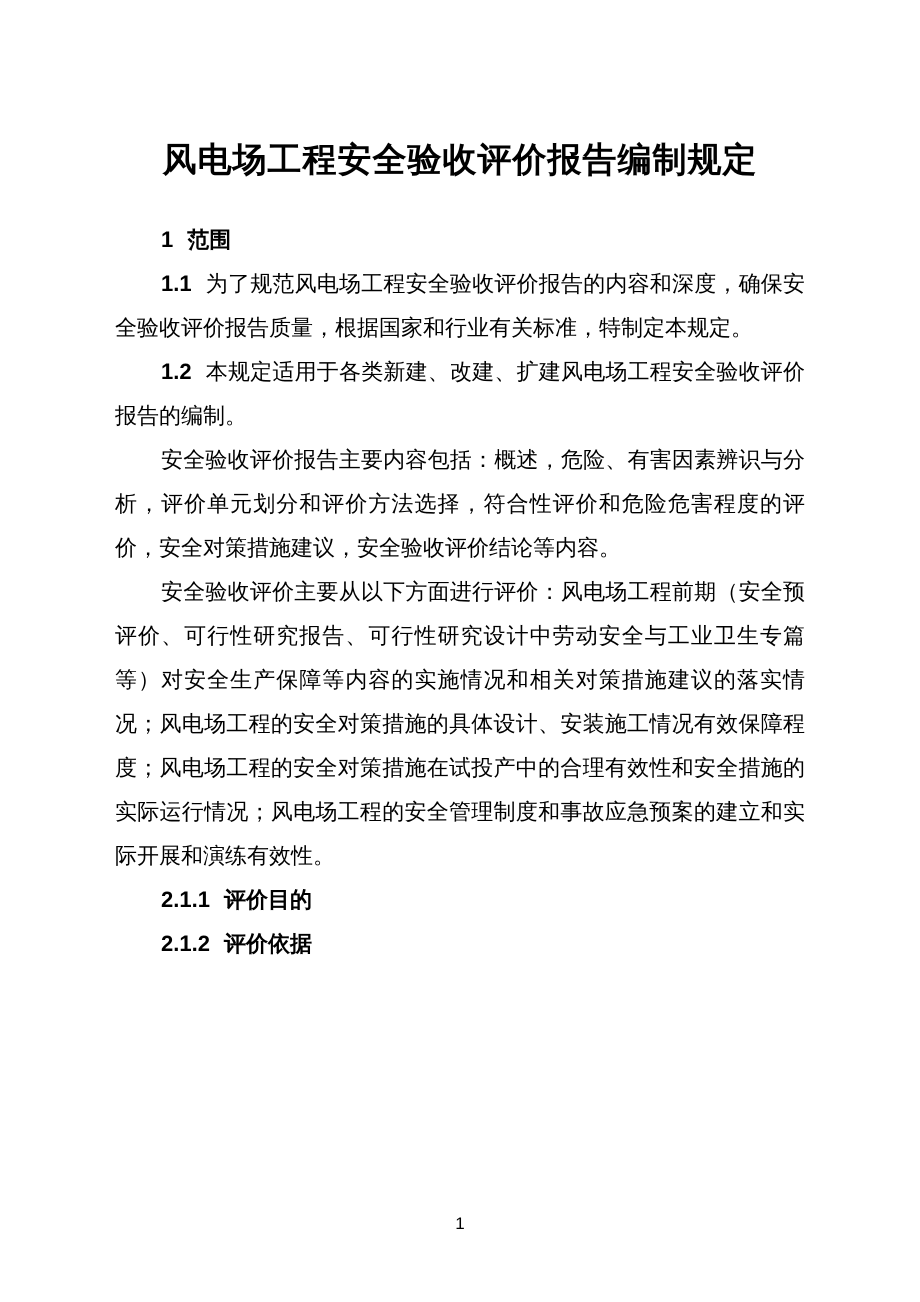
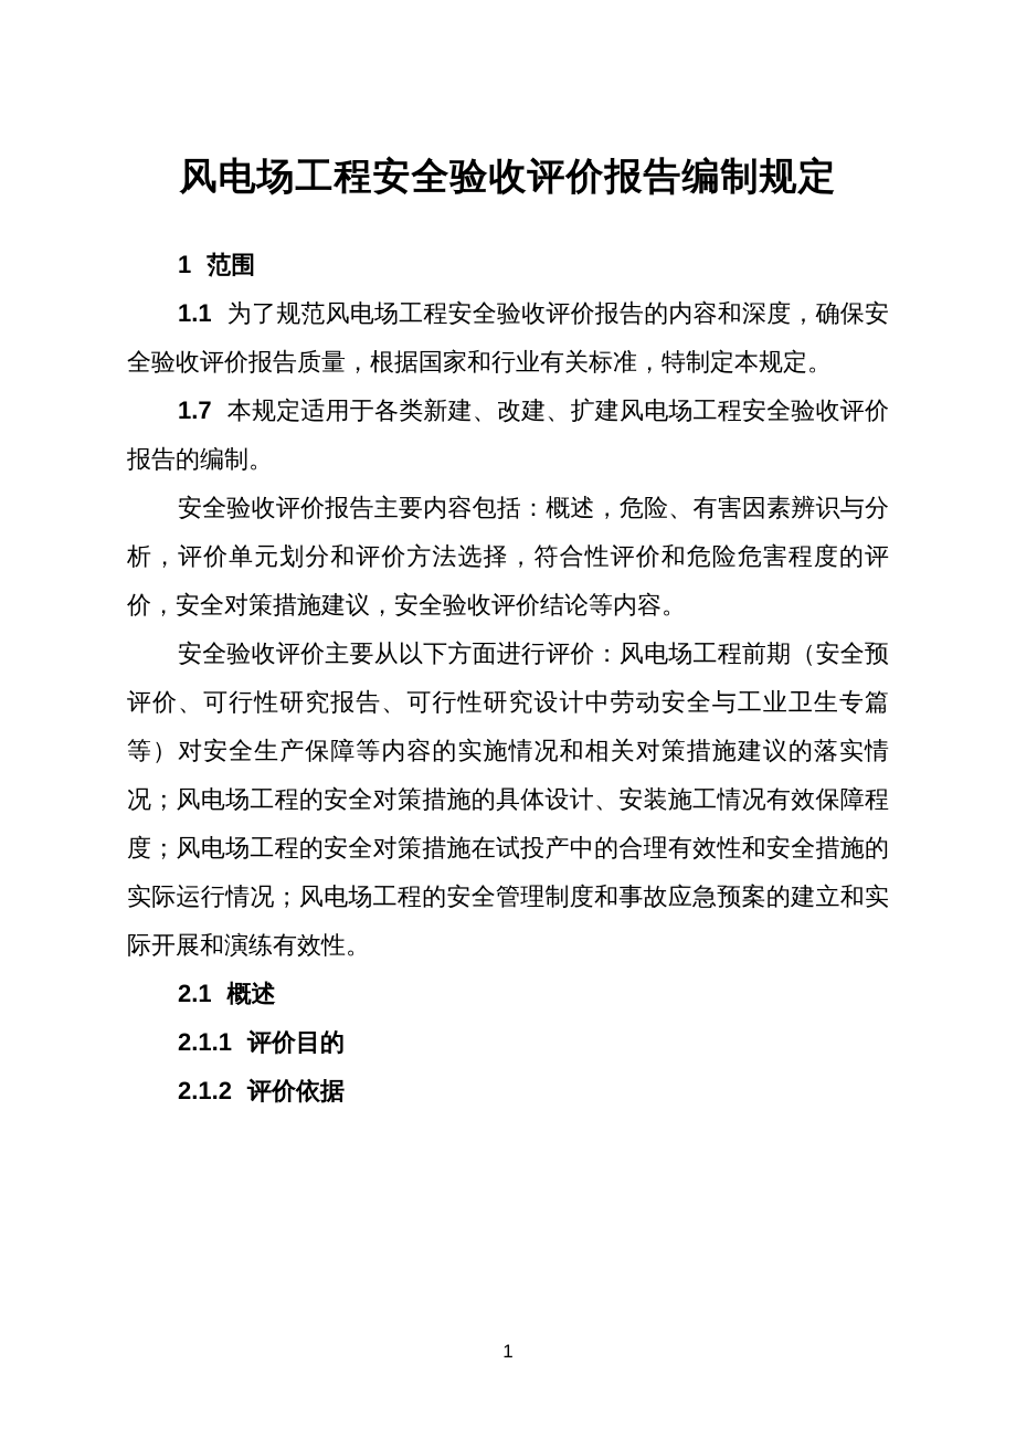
  风电场工程安全验收评价报告编制规定
  1 范围
  1.1 为了规范风电场工程安全验收评价报告的内容和深度，确保安全验收评价报告质量，根据国家和行业有关标准，特制定本规定。
- 1.2 本规定适用于各类新建、改建、扩建风电场工程安全验收评价报告的编制。
+ 1.7 本规定适用于各类新建、改建、扩建风电场工程安全验收评价报告的编制。
  安全验收评价报告主要内容包括：概述，危险、有害因素辨识与分析，评价单元划分和评价方法选择，符合性评价和危险危害程度的评价，安全对策措施建议，安全验收评价结论等内容。
  安全验收评价主要从以下方面进行评价：风电场工程前期（安全预评价、可行性研究报告、可行性研究设计中劳动安全与工业卫生专篇等）对安全生产保障等内容的实施情况和相关对策措施建议的落实情况；风电场工程的安全对策措施的具体设计、安装施工情况有效保障程度；风电场工程的安全对策措施在试投产中的合理有效性和安全措施的实际运行情况；风电场工程的安全管理制度和事故应急预案的建立和实际开展和演练有效性。
+ 2.1 概述
  2.1.1 评价目的
  2.1.2 评价依据
  1
